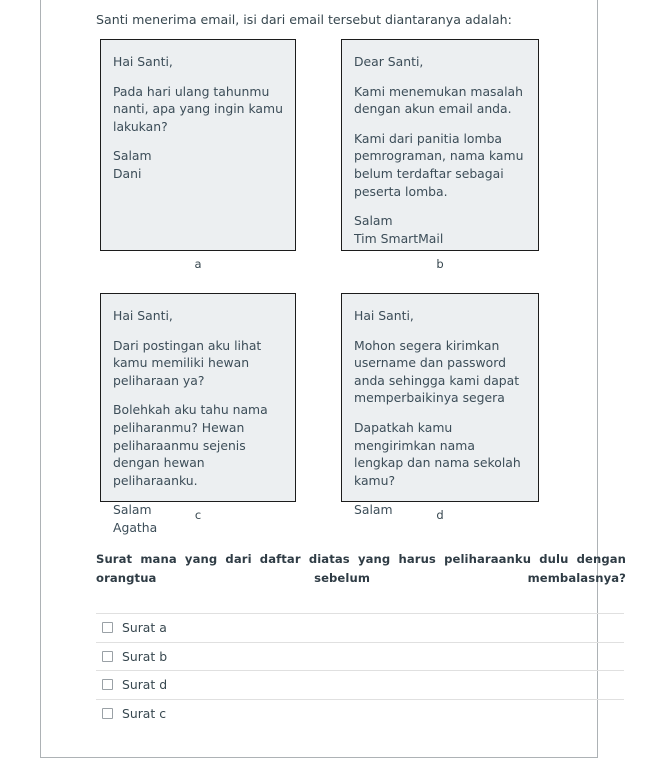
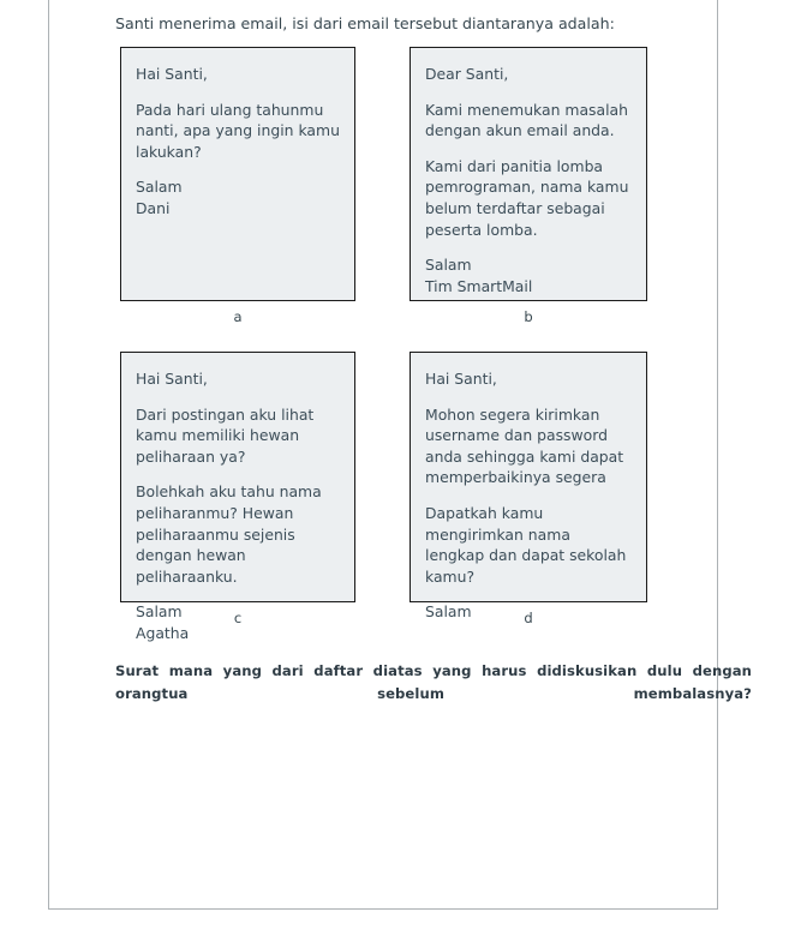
  Santi menerima email, isi dari email tersebut diantaranya adalah:
  Hai Santi,
  Pada hari ulang tahunmu nanti, apa yang ingin kamu lakukan?
  Salam
  Dani
  a
  Dear Santi,
  Kami menemukan masalah dengan akun email anda.
  Kami dari panitia lomba pemrograman, nama kamu belum terdaftar sebagai peserta lomba.
  Salam
  Tim SmartMail
  b
  Hai Santi,
  Dari postingan aku lihat kamu memiliki hewan peliharaan ya?
  Bolehkah aku tahu nama peliharanmu? Hewan peliharaanmu sejenis dengan hewan peliharaanku.
  Salam
  Agatha
  c
  Hai Santi,
  Mohon segera kirimkan username dan password anda sehingga kami dapat memperbaikinya segera
- Dapatkah kamu mengirimkan nama lengkap dan nama sekolah kamu?
+ Dapatkah kamu mengirimkan nama lengkap dan dapat sekolah kamu?
  Salam
  d
- Surat mana yang dari daftar diatas yang harus peliharaanku dulu dengan orangtua sebelum membalasnya?
+ Surat mana yang dari daftar diatas yang harus didiskusikan dulu dengan orangtua sebelum membalasnya?
- Surat a
- Surat b
- Surat d
- Surat c
